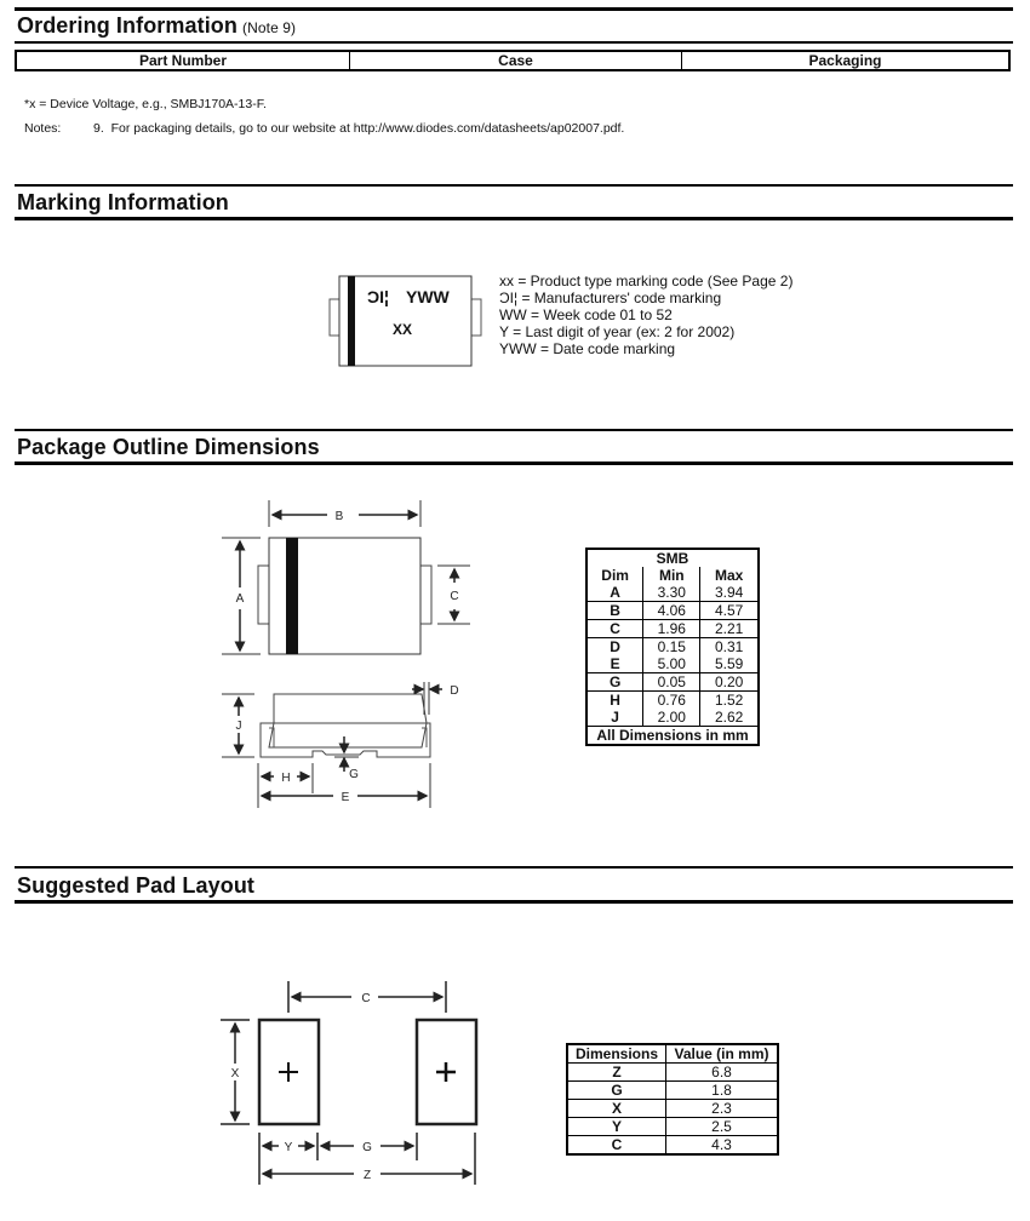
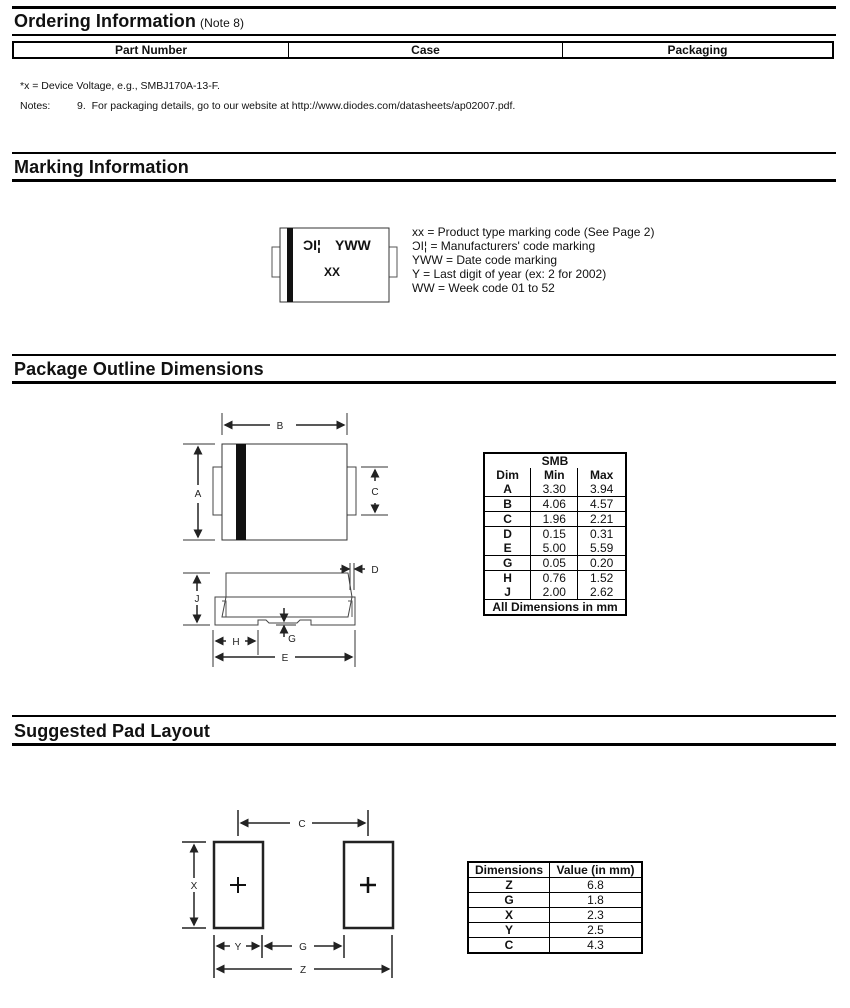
- Ordering Information (Note 9)
+ Ordering Information (Note 8)
  Part Number	Case	Packaging
  *x = Device Voltage, e.g., SMBJ170A-13-F.
  Notes:
  9. For packaging details, go to our website at http://www.diodes.com/datasheets/ap02007.pdf.
  Marking Information
  ƆI¦
  YWW
  XX
  xx = Product type marking code (See Page 2)
  ƆI¦ = Manufacturers' code marking
- WW = Week code 01 to 52
+ YWW = Date code marking
  Y = Last digit of year (ex: 2 for 2002)
- YWW = Date code marking
+ WW = Week code 01 to 52
  Package Outline Dimensions
  B
  A
  C
  D
  J
  G
  H
  E
  SMB
  Dim	Min	Max
  A	3.30	3.94
  B	4.06	4.57
  C	1.96	2.21
  D	0.15	0.31
  E	5.00	5.59
  G	0.05	0.20
  H	0.76	1.52
  J	2.00	2.62
  All Dimensions in mm
  Suggested Pad Layout
  C
  X
  Y
  G
  Z
  Dimensions	Value (in mm)
  Z	6.8
  G	1.8
  X	2.3
  Y	2.5
  C	4.3
